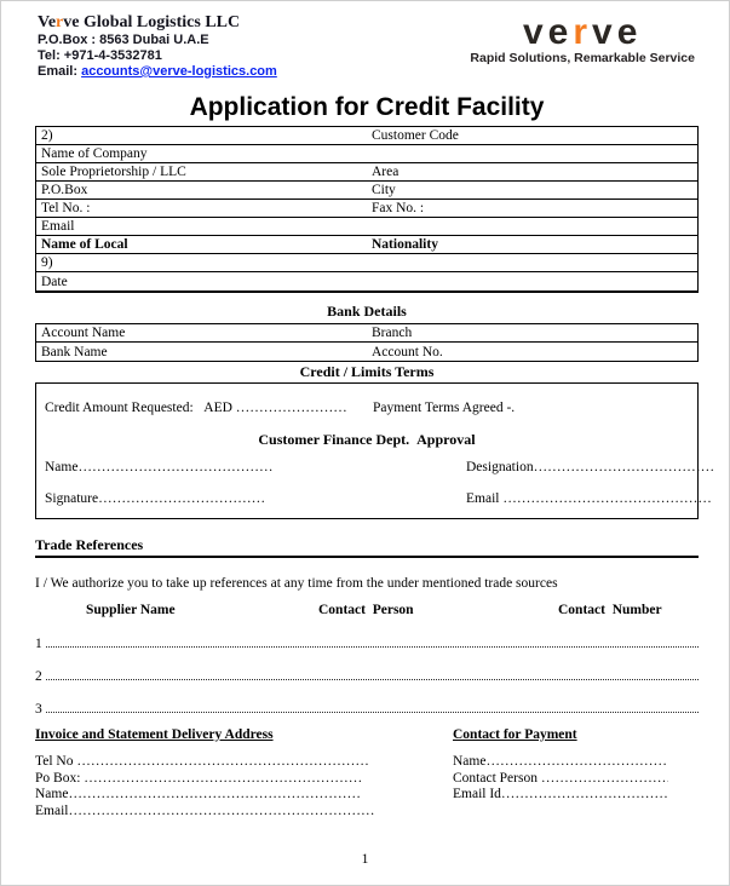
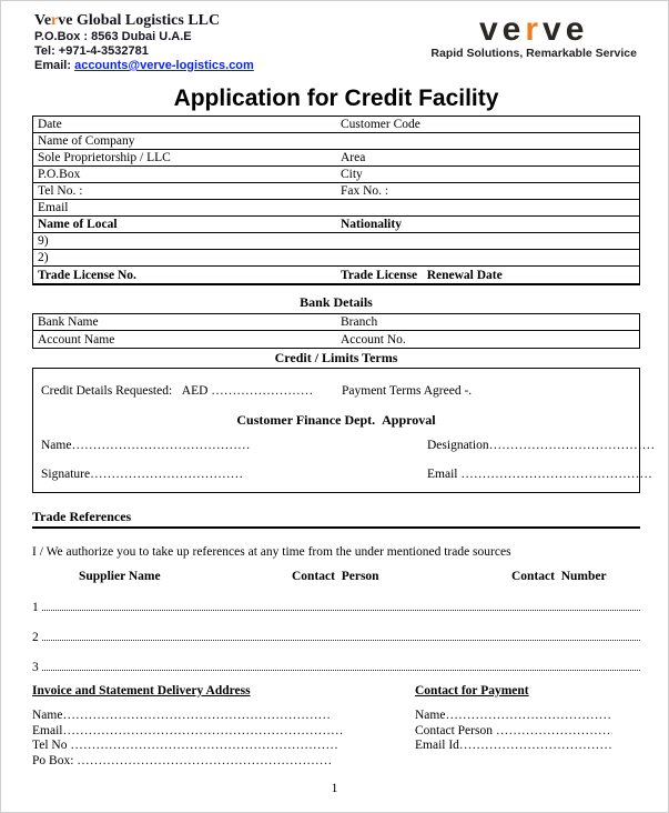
  Verve Global Logistics LLC
  P.O.Box : 8563 Dubai U.A.E
  Tel: +971-4-3532781
  Email: accounts@verve-logistics.com
  verve
  Rapid Solutions, Remarkable Service
  Application for Credit Facility
- 2)
+ Date
  Customer Code
  Name of Company
  Sole Proprietorship / LLC
  Area
  P.O.Box
  City
  Tel No. :
  Fax No. :
  Email
  Name of Local
  Nationality
  9)
- Date
+ 2)
+ Trade License No.
+ Trade License Renewal Date
  Bank Details
- Account Name
+ Bank Name
  Branch
- Bank Name
+ Account Name
  Account No.
  Credit / Limits Terms
- Credit Amount Requested: AED ……………………
+ Credit Details Requested: AED ……………………
  Payment Terms Agreed -.
  Customer Finance Dept. Approval
  Name……………………………………
  Designation…………………………………
  Signature………………………………
  Email ………………………………………
  Trade References
  I / We authorize you to take up references at any time from the under mentioned trade sources
  Supplier Name
  Contact Person
  Contact Number
  1
  2
  3
  Invoice and Statement Delivery Address
- Tel No ………………………………………………………
+ Name………………………………………………………
- Po Box: ……………………………………………………
+ Email…………………………………………………………
- Name………………………………………………………
+ Tel No ………………………………………………………
- Email…………………………………………………………
+ Po Box: ……………………………………………………
  Contact for Payment
  Name…………………………………
  Contact Person ………………………
  Email Id………………………………
  1
